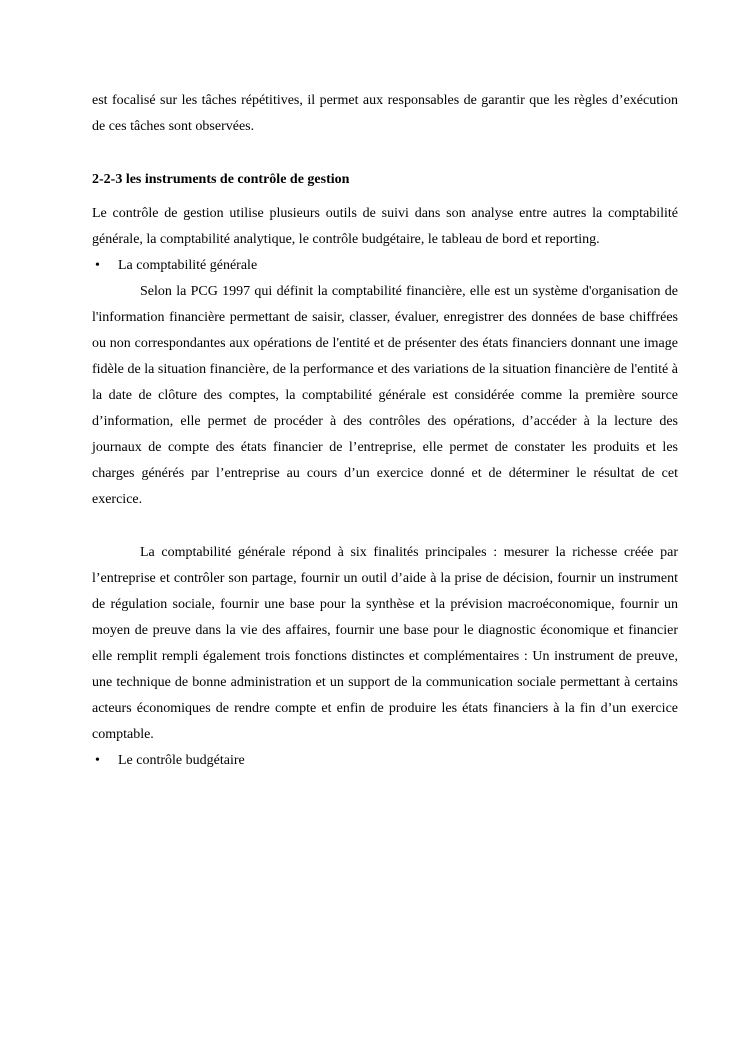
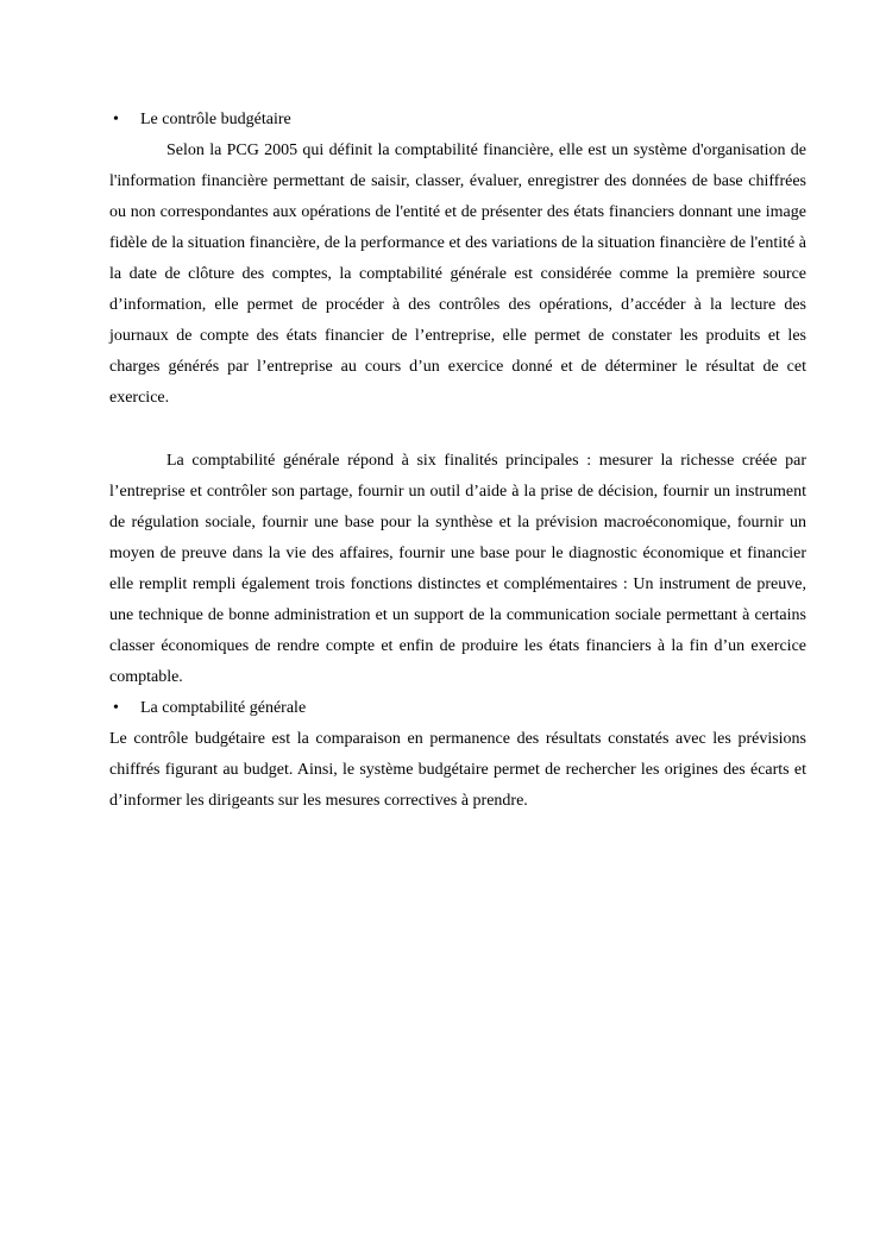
- est focalisé sur les tâches répétitives, il permet aux responsables de garantir que les règles d’exécution de ces tâches sont observées.
- 2-2-3 les instruments de contrôle de gestion
- Le contrôle de gestion utilise plusieurs outils de suivi dans son analyse entre autres la comptabilité générale, la comptabilité analytique, le contrôle budgétaire, le tableau de bord et reporting.
  •
- La comptabilité générale
+ Le contrôle budgétaire
- Selon la PCG 1997 qui définit la comptabilité financière, elle est un système d'organisation de l'information financière permettant de saisir, classer, évaluer, enregistrer des données de base chiffrées ou non correspondantes aux opérations de l'entité et de présenter des états financiers donnant une image fidèle de la situation financière, de la performance et des variations de la situation financière de l'entité à la date de clôture des comptes, la comptabilité générale est considérée comme la première source d’information, elle permet de procéder à des contrôles des opérations, d’accéder à la lecture des journaux de compte des états financier de l’entreprise, elle permet de constater les produits et les charges générés par l’entreprise au cours d’un exercice donné et de déterminer le résultat de cet exercice.
+ Selon la PCG 2005 qui définit la comptabilité financière, elle est un système d'organisation de l'information financière permettant de saisir, classer, évaluer, enregistrer des données de base chiffrées ou non correspondantes aux opérations de l'entité et de présenter des états financiers donnant une image fidèle de la situation financière, de la performance et des variations de la situation financière de l'entité à la date de clôture des comptes, la comptabilité générale est considérée comme la première source d’information, elle permet de procéder à des contrôles des opérations, d’accéder à la lecture des journaux de compte des états financier de l’entreprise, elle permet de constater les produits et les charges générés par l’entreprise au cours d’un exercice donné et de déterminer le résultat de cet exercice.
- La comptabilité générale répond à six finalités principales : mesurer la richesse créée par l’entreprise et contrôler son partage, fournir un outil d’aide à la prise de décision, fournir un instrument de régulation sociale, fournir une base pour la synthèse et la prévision macroéconomique, fournir un moyen de preuve dans la vie des affaires, fournir une base pour le diagnostic économique et financier elle remplit rempli également trois fonctions distinctes et complémentaires : Un instrument de preuve, une technique de bonne administration et un support de la communication sociale permettant à certains acteurs économiques de rendre compte et enfin de produire les états financiers à la fin d’un exercice comptable.
+ La comptabilité générale répond à six finalités principales : mesurer la richesse créée par l’entreprise et contrôler son partage, fournir un outil d’aide à la prise de décision, fournir un instrument de régulation sociale, fournir une base pour la synthèse et la prévision macroéconomique, fournir un moyen de preuve dans la vie des affaires, fournir une base pour le diagnostic économique et financier elle remplit rempli également trois fonctions distinctes et complémentaires : Un instrument de preuve, une technique de bonne administration et un support de la communication sociale permettant à certains classer économiques de rendre compte et enfin de produire les états financiers à la fin d’un exercice comptable.
  •
- Le contrôle budgétaire
+ La comptabilité générale
+ Le contrôle budgétaire est la comparaison en permanence des résultats constatés avec les prévisions chiffrés figurant au budget. Ainsi, le système budgétaire permet de rechercher les origines des écarts et d’informer les dirigeants sur les mesures correctives à prendre.
